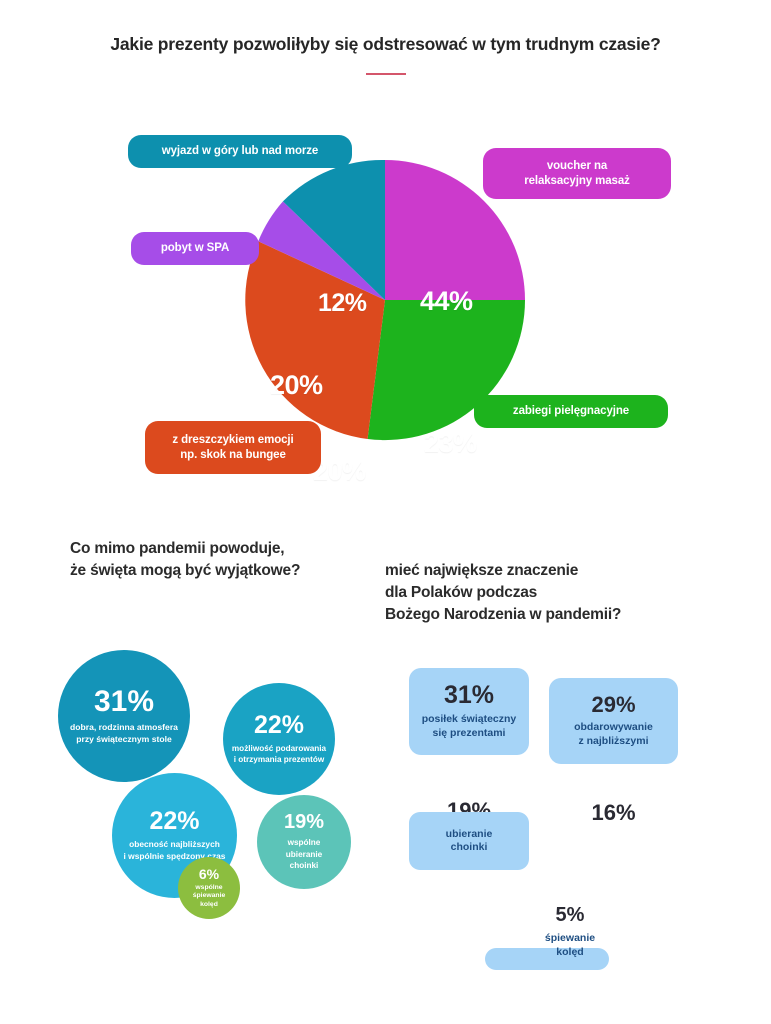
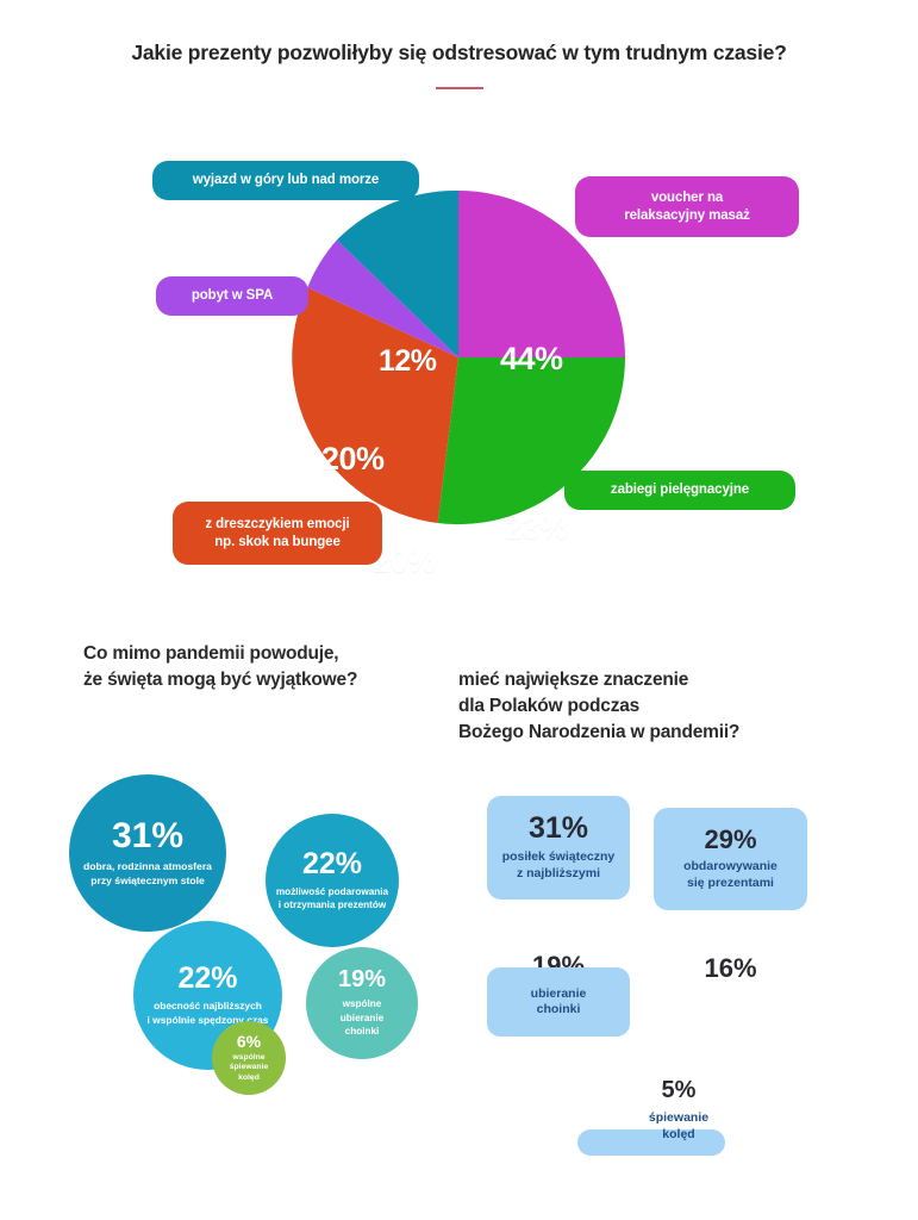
  Jakie prezenty pozwoliłyby się odstresować w tym trudnym czasie?
  44%
  23%
  20%
  20%
  12%
  wyjazd w góry lub nad morze
  pobyt w SPA
  voucher na
  relaksacyjny masaż
  zabiegi pielęgnacyjne
  z dreszczykiem emocji
  np. skok na bungee
  Co mimo pandemii powoduje,
  że święta mogą być wyjątkowe?
  mieć największe znaczenie
  dla Polaków podczas
  Bożego Narodzenia w pandemii?
  31%
  dobra, rodzinna atmosfera
  przy świątecznym stole
  22%
  możliwość podarowania
  i otrzymania prezentów
  22%
  obecność najbliższych
  i wspólnie spędzony czas
  19%
  wspólne
  ubieranie
  choinki
  6%
  31%
  posiłek świąteczny
- się prezentami
+ z najbliższymi
  29%
  obdarowywanie
- z najbliższymi
+ się prezentami
  19%
  ubieranie
  choinki
  16%
  5%
  śpiewanie
  kolęd
